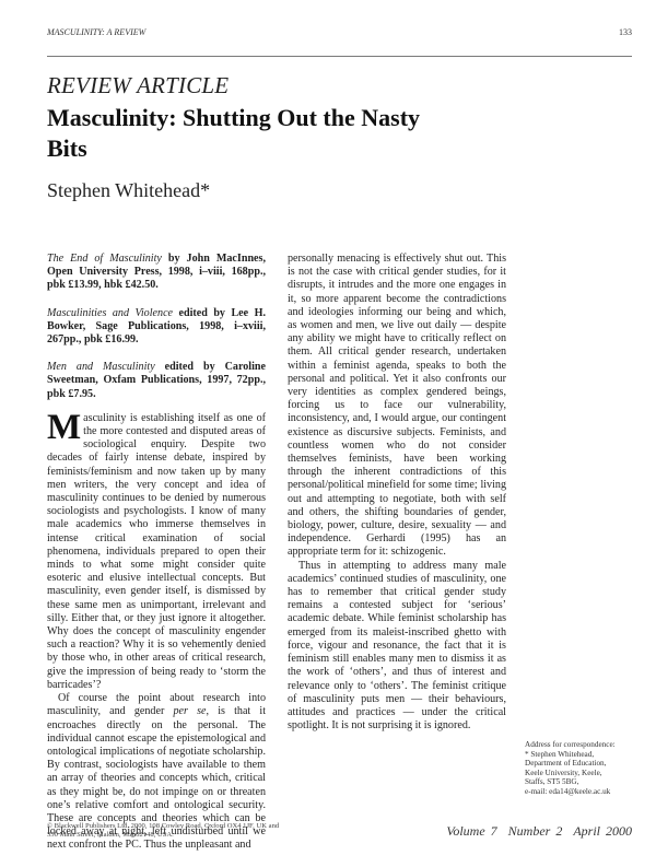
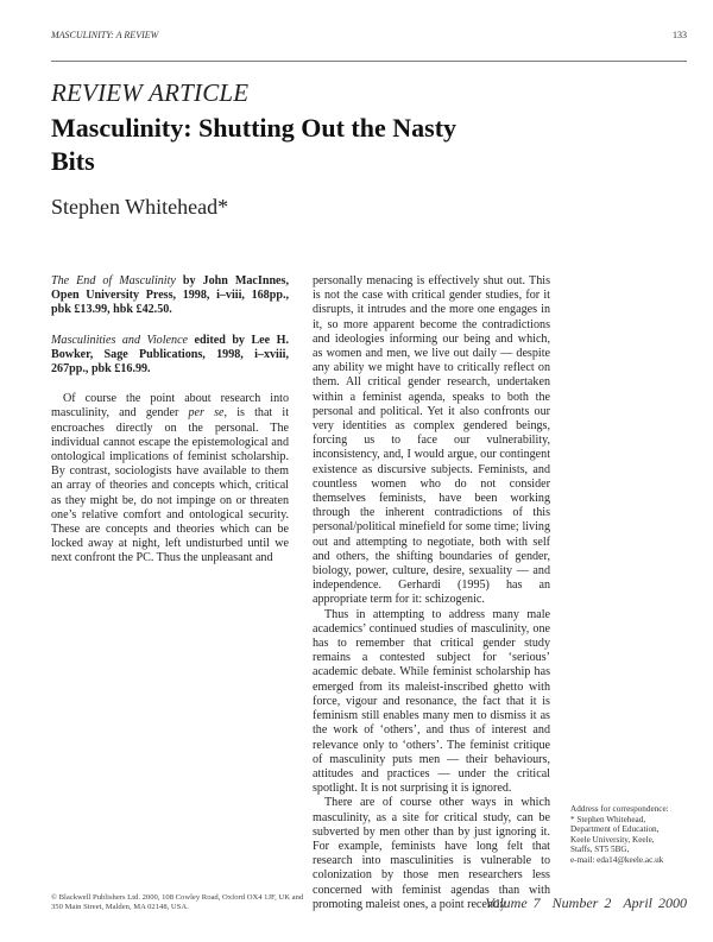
  MASCULINITY: A REVIEW
  133
  REVIEW ARTICLE
  Masculinity: Shutting Out the Nasty Bits
  Stephen Whitehead*
  The End of Masculinity by John MacInnes, Open University Press, 1998, i–viii, 168pp., pbk £13.99, hbk £42.50.
  Masculinities and Violence edited by Lee H. Bowker, Sage Publications, 1998, i–xviii, 267pp., pbk £16.99.
- Men and Masculinity edited by Caroline Sweetman, Oxfam Publications, 1997, 72pp., pbk £7.95.
- M
- asculinity is establishing itself as one of the more contested and disputed areas of sociological enquiry. Despite two decades of fairly intense debate, inspired by feminists/feminism and now taken up by many men writers, the very concept and idea of masculinity continues to be denied by numerous sociologists and psychologists. I know of many male academics who immerse themselves in intense critical examination of social phenomena, individuals prepared to open their minds to what some might consider quite esoteric and elusive intellectual concepts. But masculinity, even gender itself, is dismissed by these same men as unimportant, irrelevant and silly. Either that, or they just ignore it altogether. Why does the concept of masculinity engender such a reaction? Why it is so vehemently denied by those who, in other areas of critical research, give the impression of being ready to ‘storm the barricades’?
- Of course the point about research into masculinity, and gender per se, is that it encroaches directly on the personal. The individual cannot escape the epistemological and ontological implications of negotiate scholarship. By contrast, sociologists have available to them an array of theories and concepts which, critical as they might be, do not impinge on or threaten one’s relative comfort and ontological security. These are concepts and theories which can be locked away at night, left undisturbed until we next confront the PC. Thus the unpleasant and
+ Of course the point about research into masculinity, and gender per se, is that it encroaches directly on the personal. The individual cannot escape the epistemological and ontological implications of feminist scholarship. By contrast, sociologists have available to them an array of theories and concepts which, critical as they might be, do not impinge on or threaten one’s relative comfort and ontological security. These are concepts and theories which can be locked away at night, left undisturbed until we next confront the PC. Thus the unpleasant and
  personally menacing is effectively shut out. This is not the case with critical gender studies, for it disrupts, it intrudes and the more one engages in it, so more apparent become the contradictions and ideologies informing our being and which, as women and men, we live out daily — despite any ability we might have to critically reflect on them. All critical gender research, undertaken within a feminist agenda, speaks to both the personal and political. Yet it also confronts our very identities as complex gendered beings, forcing us to face our vulnerability, inconsistency, and, I would argue, our contingent existence as discursive subjects. Feminists, and countless women who do not consider themselves feminists, have been working through the inherent contradictions of this personal/political minefield for some time; living out and attempting to negotiate, both with self and others, the shifting boundaries of gender, biology, power, culture, desire, sexuality — and independence. Gerhardi (1995) has an appropriate term for it: schizogenic.
  Thus in attempting to address many male academics’ continued studies of masculinity, one has to remember that critical gender study remains a contested subject for ‘serious’ academic debate. While feminist scholarship has emerged from its maleist-inscribed ghetto with force, vigour and resonance, the fact that it is feminism still enables many men to dismiss it as the work of ‘others’, and thus of interest and relevance only to ‘others’. The feminist critique of masculinity puts men — their behaviours, attitudes and practices — under the critical spotlight. It is not surprising it is ignored.
+ There are of course other ways in which masculinity, as a site for critical study, can be subverted by men other than by just ignoring it. For example, feminists have long felt that research into masculinities is vulnerable to colonization by those men researchers less concerned with feminist agendas than with promoting maleist ones, a point recently
  Address for correspondence:
  * Stephen Whitehead,
  Department of Education,
  Keele University, Keele,
  Staffs, ST5 5BG,
  e-mail: eda14@keele.ac.uk
  Volume 7 Number 2 April 2000
